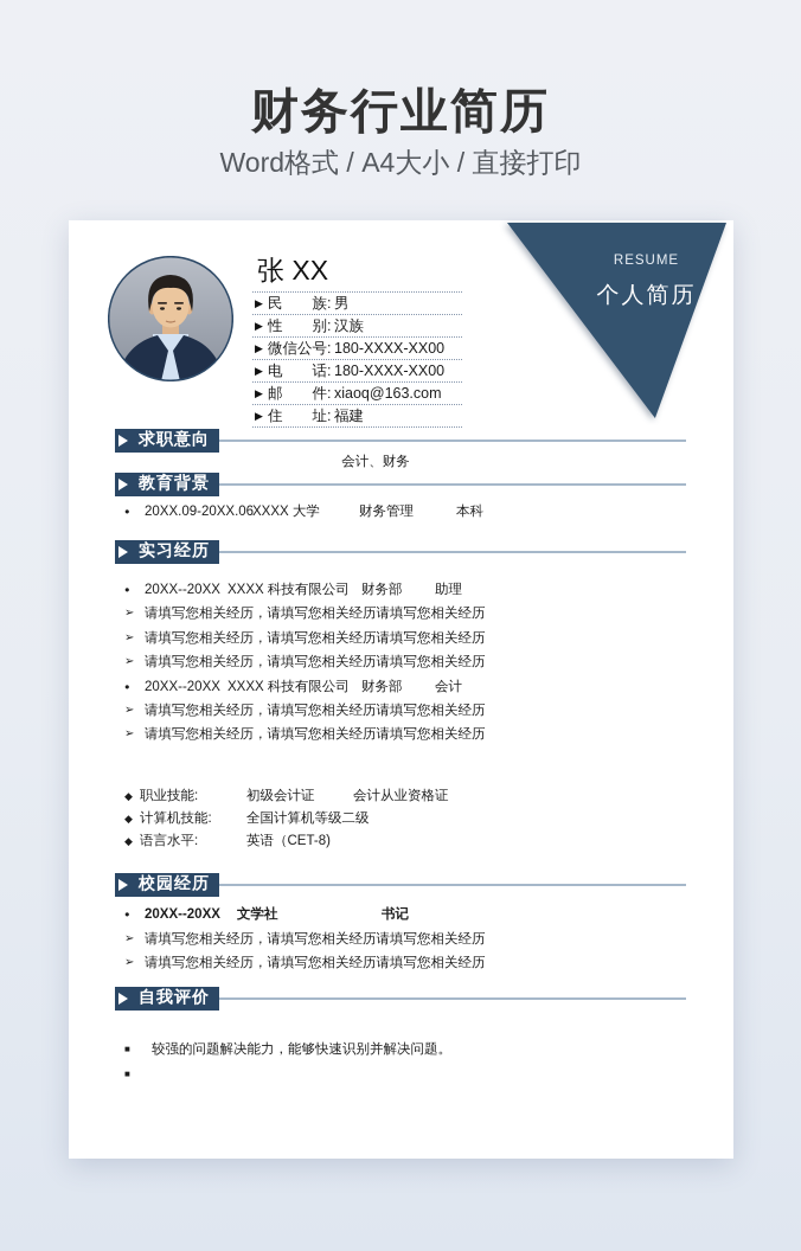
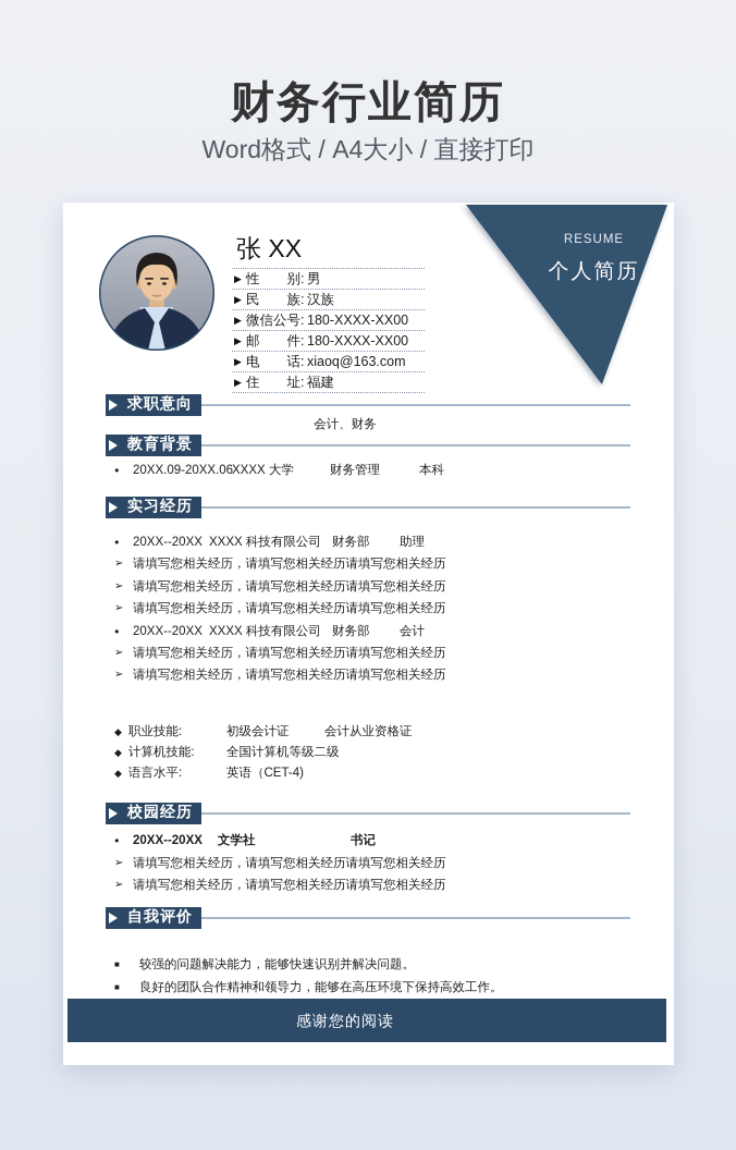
  财务行业简历
  Word格式 / A4大小 / 直接打印
  张 XX
  ▶
- 民 族:
+ 性 别:
  男
  ▶
- 性 别:
+ 民 族:
  汉族
  ▶
  微信公号:
  180-XXXX-XX00
  ▶
- 电 话:
+ 邮 件:
  180-XXXX-XX00
  ▶
- 邮 件:
+ 电 话:
  xiaoq@163.com
  ▶
  住 址:
  福建
  RESUME
  个人简历
  求职意向
  会计、财务
  教育背景
  ●
  20XX.09-20XX.06
  XXXX 大学
  财务管理
  本科
  实习经历
  ●
  20XX--20XX
  XXXX 科技有限公司
  财务部
  助理
  ➢
  请填写您相关经历，请填写您相关经历请填写您相关经历
  ➢
  请填写您相关经历，请填写您相关经历请填写您相关经历
  ➢
  请填写您相关经历，请填写您相关经历请填写您相关经历
  ●
  20XX--20XX
  XXXX 科技有限公司
  财务部
  会计
  ➢
  请填写您相关经历，请填写您相关经历请填写您相关经历
  ➢
  请填写您相关经历，请填写您相关经历请填写您相关经历
  ◆
  职业技能:
  初级会计证
  会计从业资格证
  ◆
  计算机技能:
  全国计算机等级二级
  ◆
  语言水平:
- 英语（CET-8)
+ 英语（CET-4)
  校园经历
  ●
  20XX--20XX
  文学社
  书记
  ➢
  请填写您相关经历，请填写您相关经历请填写您相关经历
  ➢
  请填写您相关经历，请填写您相关经历请填写您相关经历
  自我评价
  ■
  较强的问题解决能力，能够快速识别并解决问题。
  ■
+ 良好的团队合作精神和领导力，能够在高压环境下保持高效工作。
+ 感谢您的阅读
